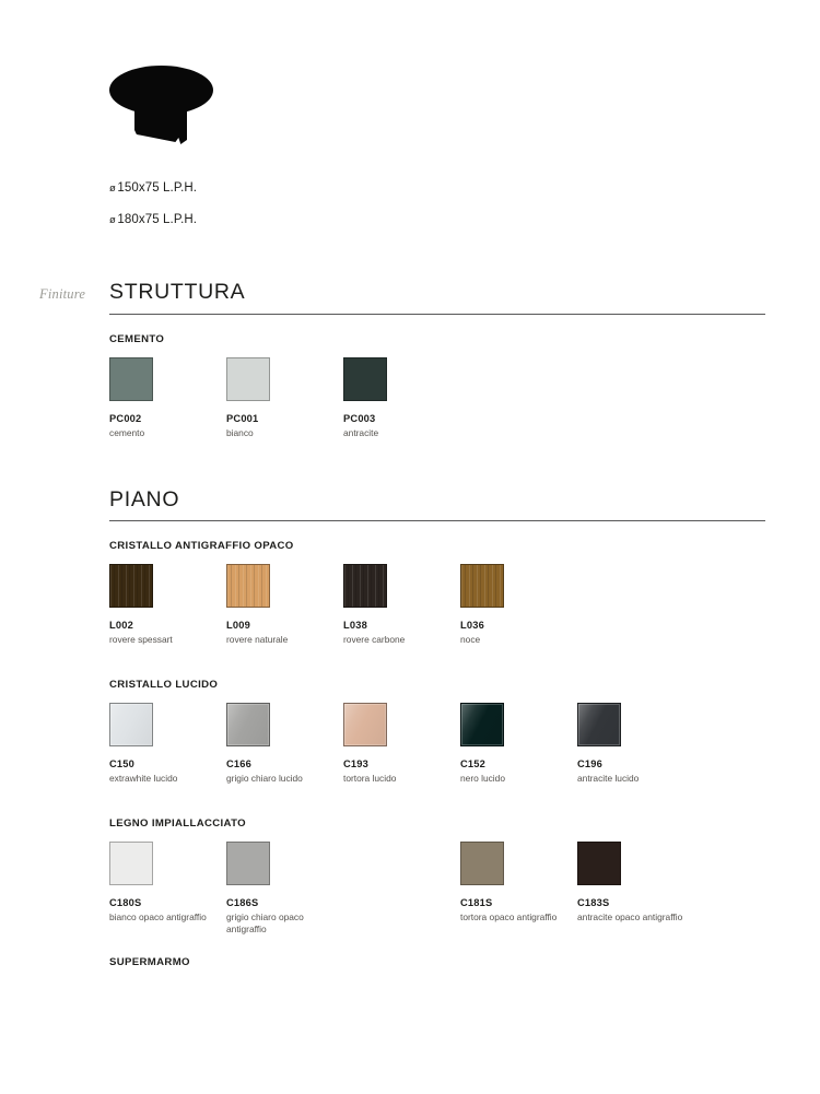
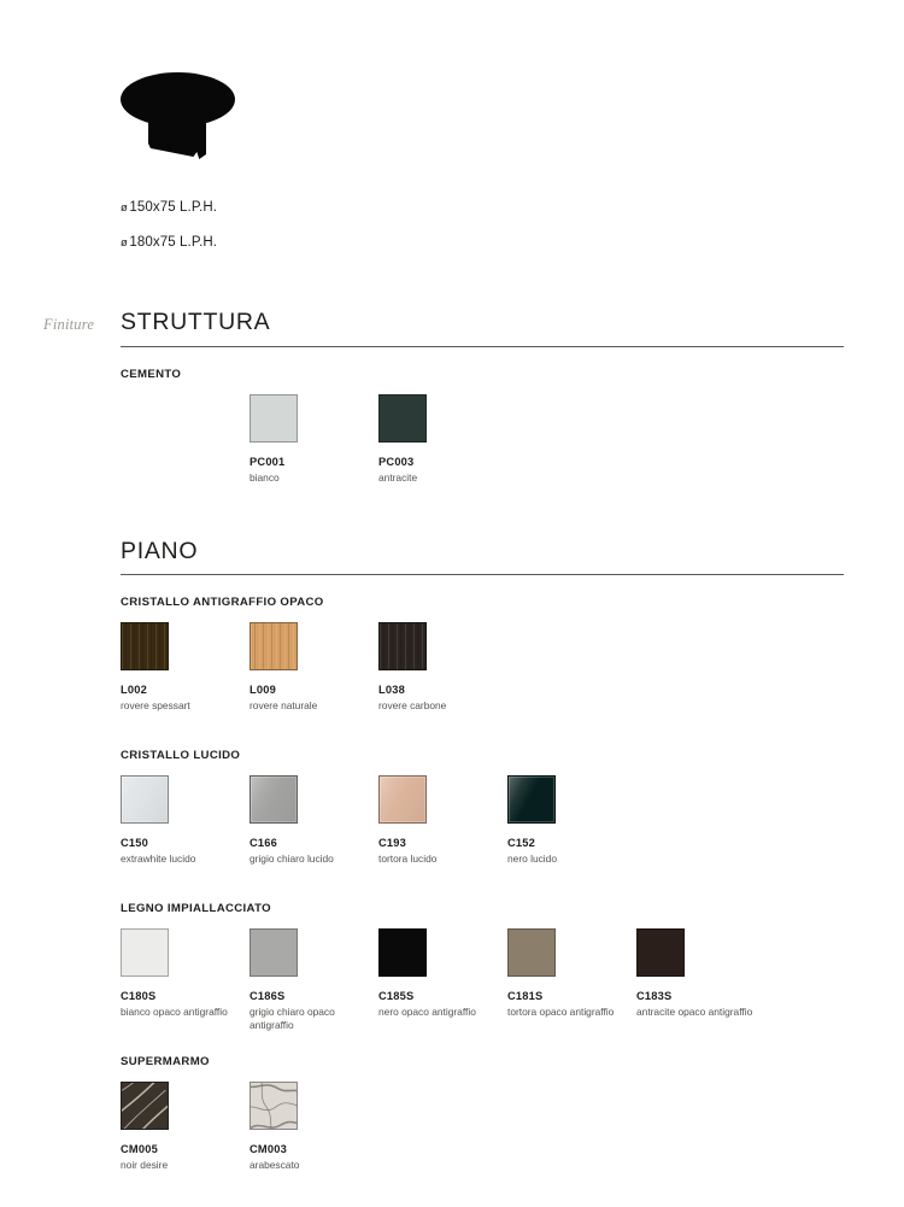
  ø 150x75 L.P.H.
  ø 180x75 L.P.H.
  Finiture
  STRUTTURA
  CEMENTO
- PC002
- cemento
  PC001
  bianco
  PC003
  antracite
  PIANO
  CRISTALLO ANTIGRAFFIO OPACO
  L002
  rovere spessart
  L009
  rovere naturale
  L038
  rovere carbone
- L036
- noce
  CRISTALLO LUCIDO
  C150
  extrawhite lucido
  C166
  grigio chiaro lucido
  C193
  tortora lucido
  C152
  nero lucido
- C196
- antracite lucido
  LEGNO IMPIALLACCIATO
  C180S
  bianco opaco antigraffio
  C186S
  grigio chiaro opaco antigraffio
+ C185S
+ nero opaco antigraffio
  C181S
  tortora opaco antigraffio
  C183S
  antracite opaco antigraffio
  SUPERMARMO
+ CM005
+ noir desire
+ CM003
+ arabescato
